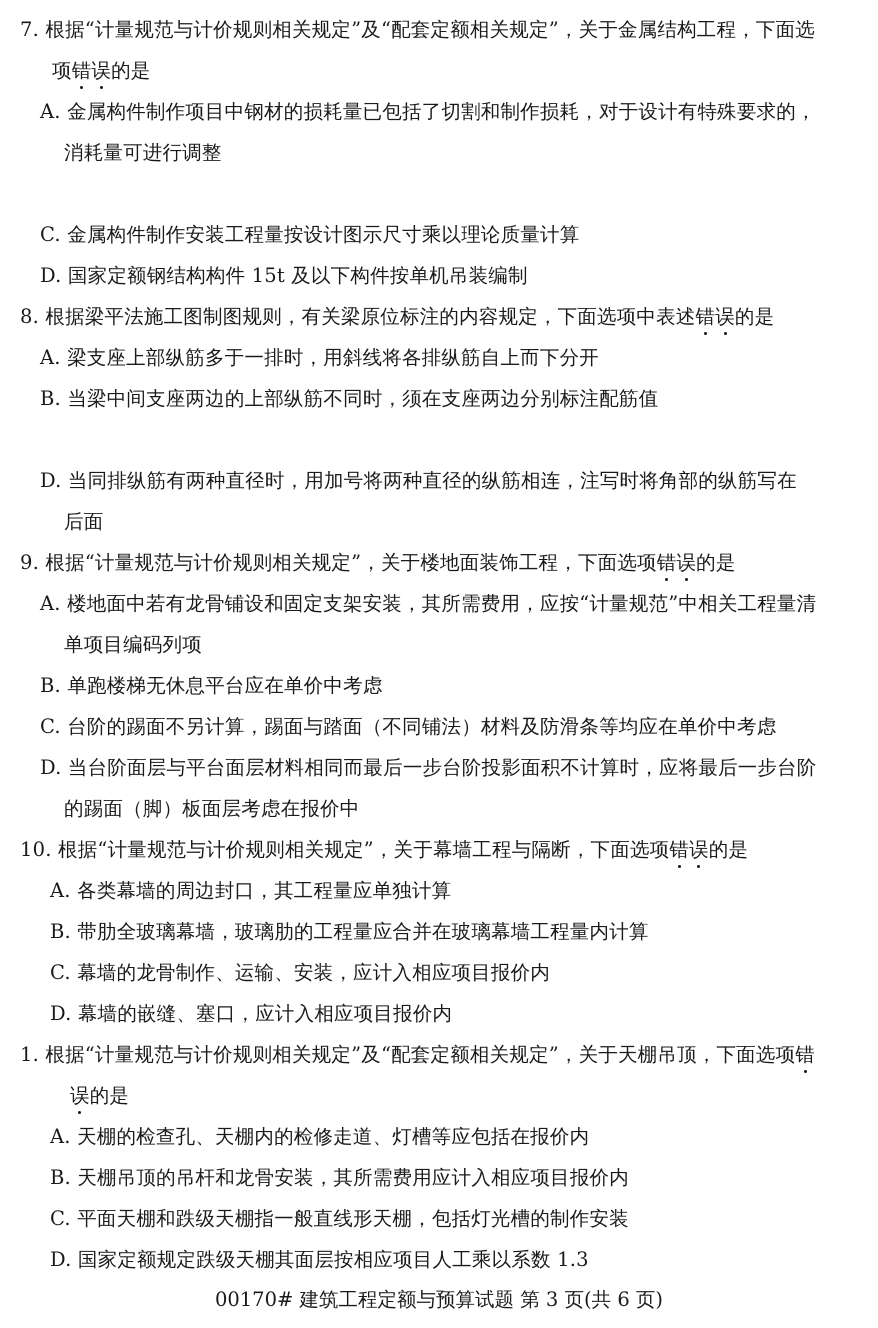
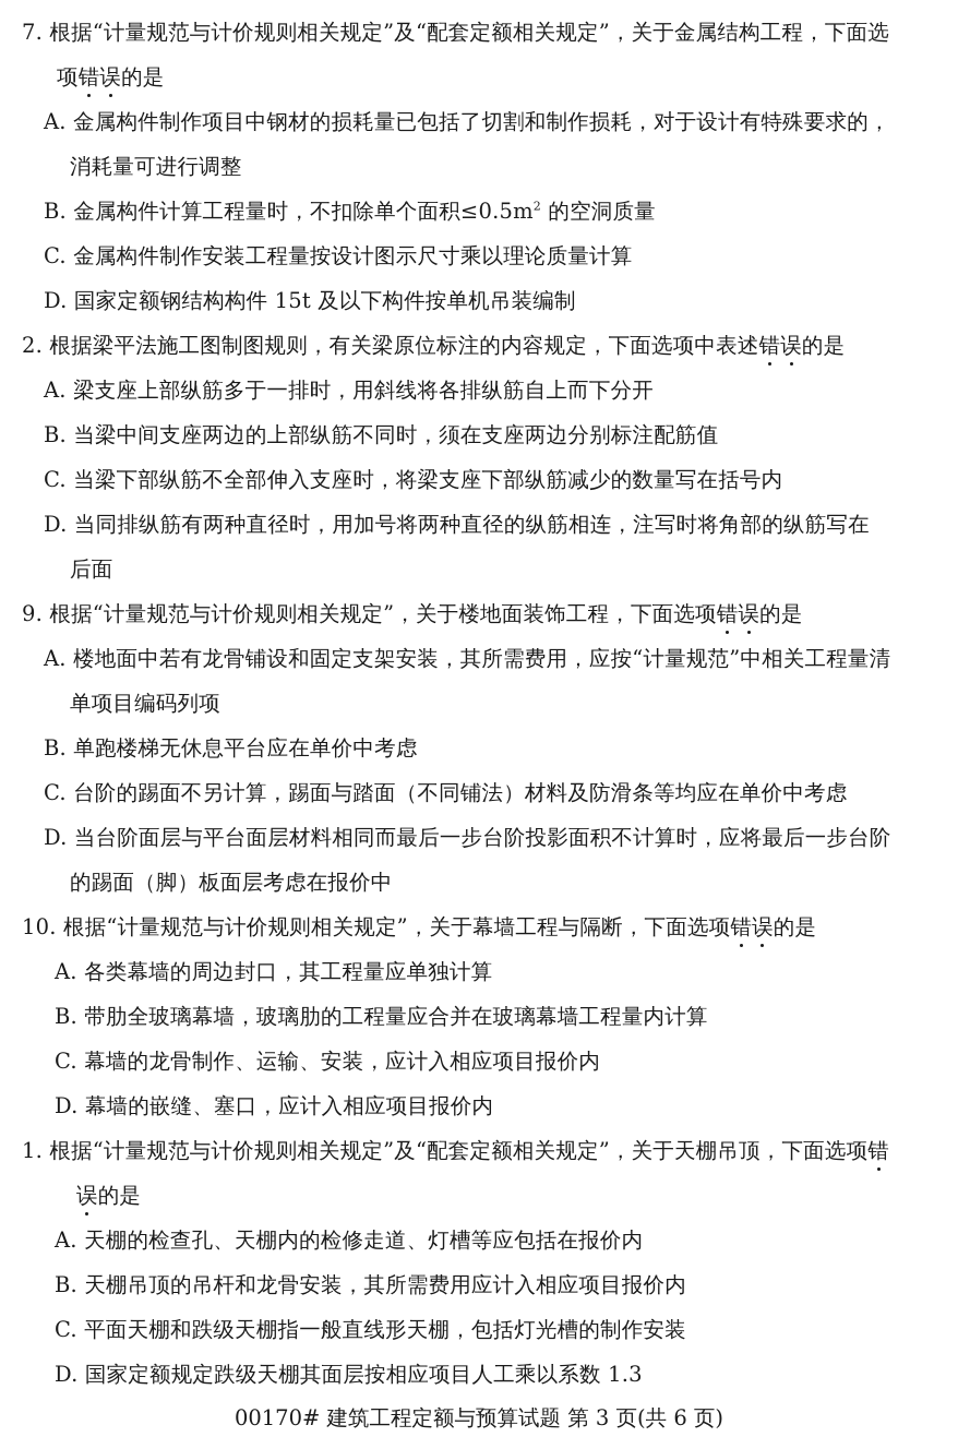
  7. 根据“计量规范与计价规则相关规定”及“配套定额相关规定”，关于金属结构工程，下面选
  项错误的是
  A. 金属构件制作项目中钢材的损耗量已包括了切割和制作损耗，对于设计有特殊要求的，
  消耗量可进行调整
+ B. 金属构件计算工程量时，不扣除单个面积≤0.5m2 的空洞质量
  C. 金属构件制作安装工程量按设计图示尺寸乘以理论质量计算
  D. 国家定额钢结构构件 15t 及以下构件按单机吊装编制
- 8. 根据梁平法施工图制图规则，有关梁原位标注的内容规定，下面选项中表述错误的是
+ 2. 根据梁平法施工图制图规则，有关梁原位标注的内容规定，下面选项中表述错误的是
  A. 梁支座上部纵筋多于一排时，用斜线将各排纵筋自上而下分开
  B. 当梁中间支座两边的上部纵筋不同时，须在支座两边分别标注配筋值
+ C. 当梁下部纵筋不全部伸入支座时，将梁支座下部纵筋减少的数量写在括号内
  D. 当同排纵筋有两种直径时，用加号将两种直径的纵筋相连，注写时将角部的纵筋写在
  后面
  9. 根据“计量规范与计价规则相关规定”，关于楼地面装饰工程，下面选项错误的是
  A. 楼地面中若有龙骨铺设和固定支架安装，其所需费用，应按“计量规范”中相关工程量清
  单项目编码列项
  B. 单跑楼梯无休息平台应在单价中考虑
  C. 台阶的踢面不另计算，踢面与踏面（不同铺法）材料及防滑条等均应在单价中考虑
  D. 当台阶面层与平台面层材料相同而最后一步台阶投影面积不计算时，应将最后一步台阶
  的踢面（脚）板面层考虑在报价中
  10. 根据“计量规范与计价规则相关规定”，关于幕墙工程与隔断，下面选项错误的是
  A. 各类幕墙的周边封口，其工程量应单独计算
  B. 带肋全玻璃幕墙，玻璃肋的工程量应合并在玻璃幕墙工程量内计算
  C. 幕墙的龙骨制作、运输、安装，应计入相应项目报价内
  D. 幕墙的嵌缝、塞口，应计入相应项目报价内
  1. 根据“计量规范与计价规则相关规定”及“配套定额相关规定”，关于天棚吊顶，下面选项错
  误的是
  A. 天棚的检查孔、天棚内的检修走道、灯槽等应包括在报价内
  B. 天棚吊顶的吊杆和龙骨安装，其所需费用应计入相应项目报价内
  C. 平面天棚和跌级天棚指一般直线形天棚，包括灯光槽的制作安装
  D. 国家定额规定跌级天棚其面层按相应项目人工乘以系数 1.3
  00170# 建筑工程定额与预算试题 第 3 页(共 6 页)
